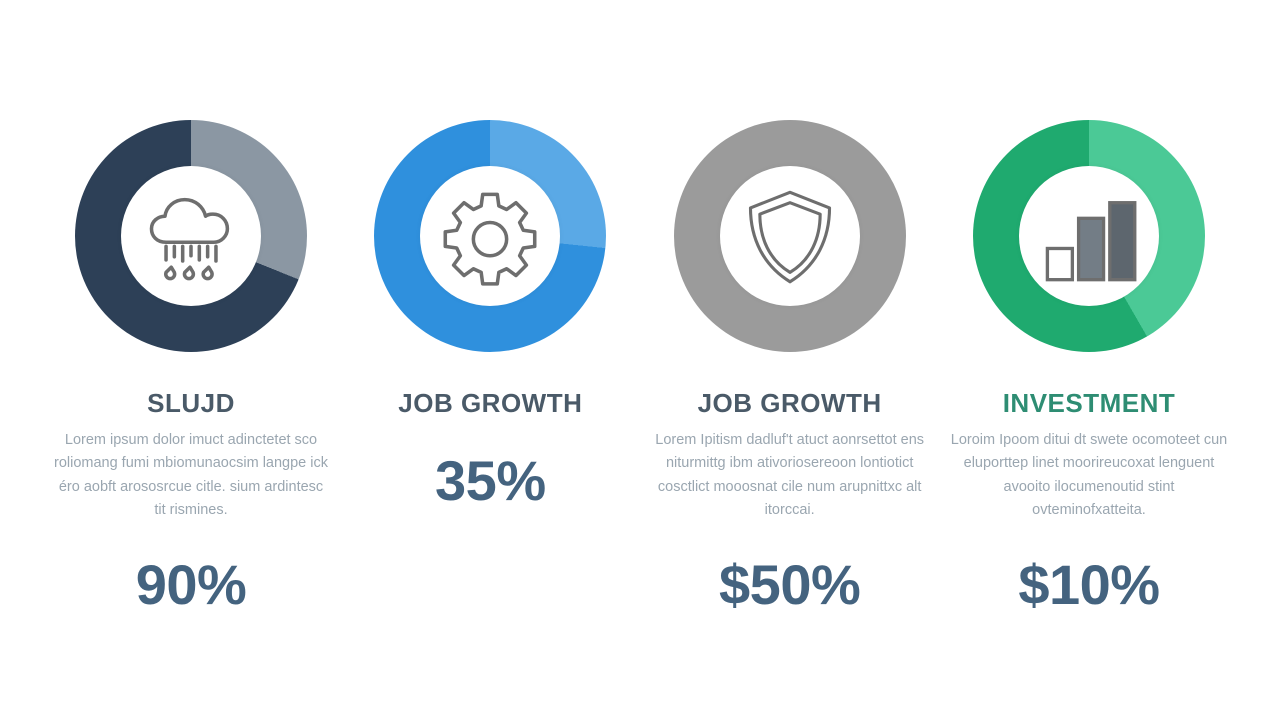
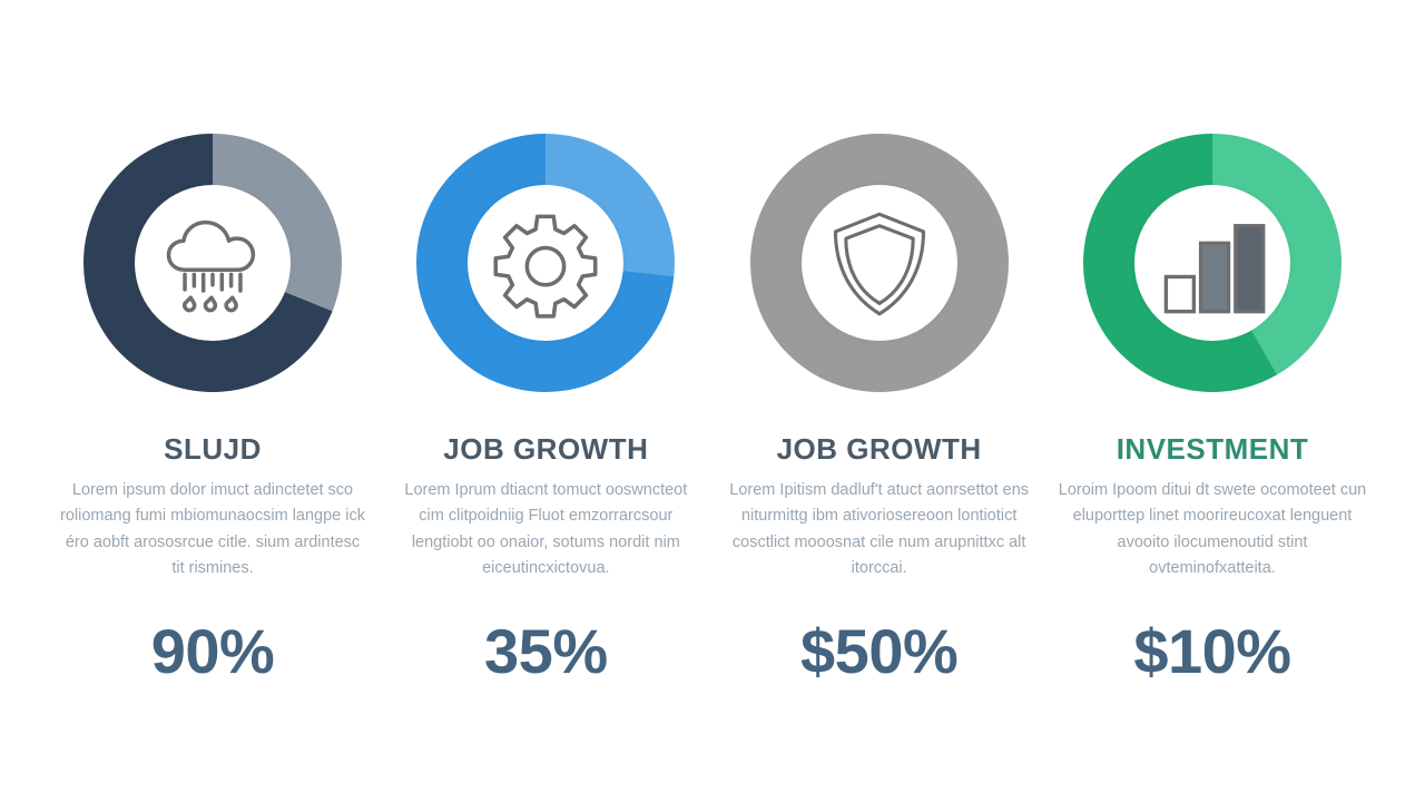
  SLUJD
  Lorem ipsum dolor imuct adinctetet sco roliomang fumi mbiomunaocsim langpe ick éro aobft arososrcue citle. sium ardintesc tit rismines.
  90%
  JOB GROWTH
+ Lorem Iprum dtiacnt tomuct ooswncteot cim clitpoidniig Fluot emzorrarcsour lengtiobt oo onaior, sotums nordit nim eiceutincxictovua.
  35%
  JOB GROWTH
  Lorem Ipitism dadluf't atuct aonrsettot ens niturmittg ibm ativoriosereoon lontiotict cosctlict mooosnat cile num arupnittxc alt itorccai.
  $50%
  INVESTMENT
  Loroim Ipoom ditui dt swete ocomoteet cun eluporttep linet moorireucoxat lenguent avooito ilocumenoutid stint ovteminofxatteita.
  $10%
